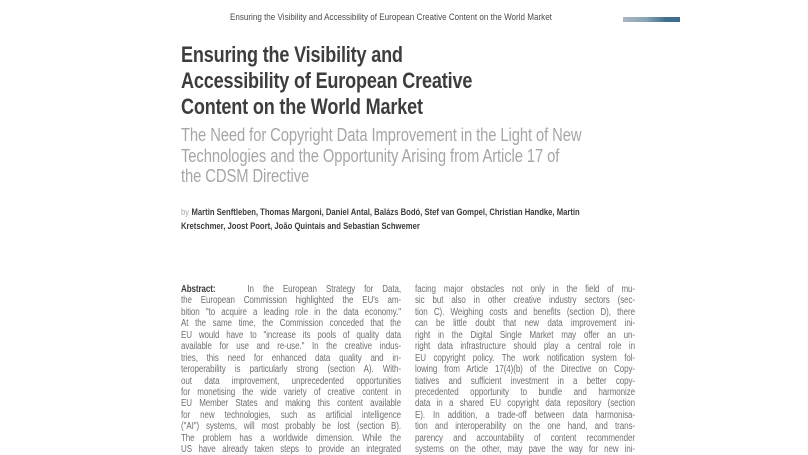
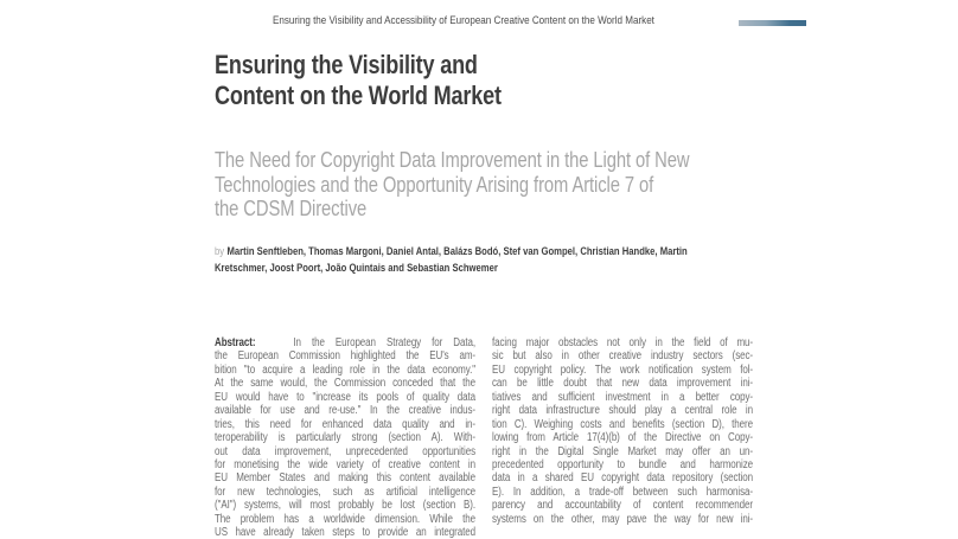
  Ensuring the Visibility and Accessibility of European Creative Content on the World Market
  Ensuring the Visibility and
- Accessibility of European Creative
  Content on the World Market
  The Need for Copyright Data Improvement in the Light of New
- Technologies and the Opportunity Arising from Article 17 of
+ Technologies and the Opportunity Arising from Article 7 of
  the CDSM Directive
  by Martin Senftleben, Thomas Margoni, Daniel Antal, Balázs Bodó, Stef van Gompel, Christian Handke, Martin
  Kretschmer, Joost Poort, João Quintais and Sebastian Schwemer
  Abstract: In the European Strategy for Data,
  the European Commission highlighted the EU's am-
  bition "to acquire a leading role in the data economy."
- At the same time, the Commission conceded that the
+ At the same would, the Commission conceded that the
  EU would have to "increase its pools of quality data
  available for use and re-use." In the creative indus-
  tries, this need for enhanced data quality and in-
  teroperability is particularly strong (section A). With-
  out data improvement, unprecedented opportunities
  for monetising the wide variety of creative content in
  EU Member States and making this content available
  for new technologies, such as artificial intelligence
  ("AI") systems, will most probably be lost (section B).
  The problem has a worldwide dimension. While the
  US have already taken steps to provide an integrated
  facing major obstacles not only in the field of mu-
  sic but also in other creative industry sectors (sec-
- tion C). Weighing costs and benefits (section D), there
+ EU copyright policy. The work notification system fol-
  can be little doubt that new data improvement ini-
- right in the Digital Single Market may offer an un-
+ tiatives and sufficient investment in a better copy-
  right data infrastructure should play a central role in
- EU copyright policy. The work notification system fol-
+ tion C). Weighing costs and benefits (section D), there
  lowing from Article 17(4)(b) of the Directive on Copy-
- tiatives and sufficient investment in a better copy-
+ right in the Digital Single Market may offer an un-
  precedented opportunity to bundle and harmonize
  data in a shared EU copyright data repository (section
- E). In addition, a trade-off between data harmonisa-
+ E). In addition, a trade-off between such harmonisa-
- tion and interoperability on the one hand, and trans-
  parency and accountability of content recommender
  systems on the other, may pave the way for new ini-
